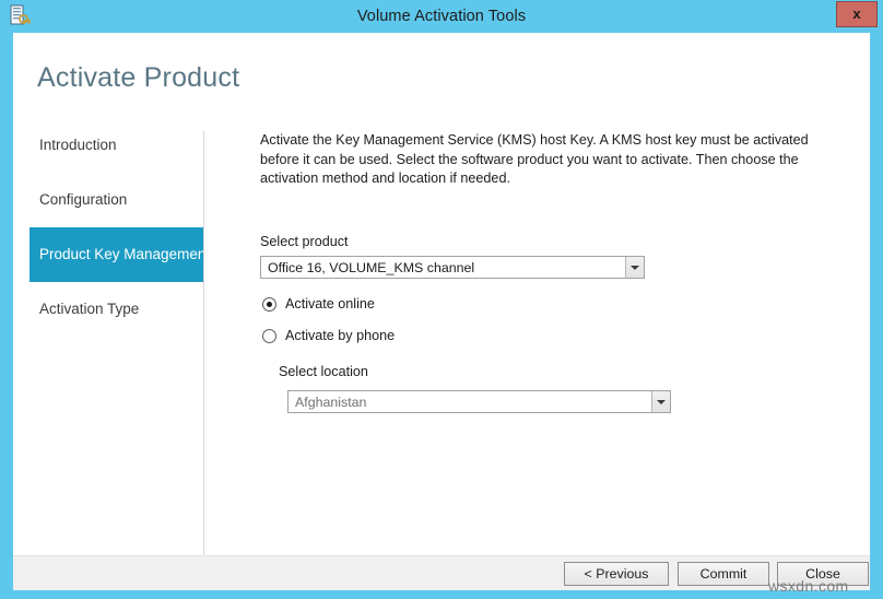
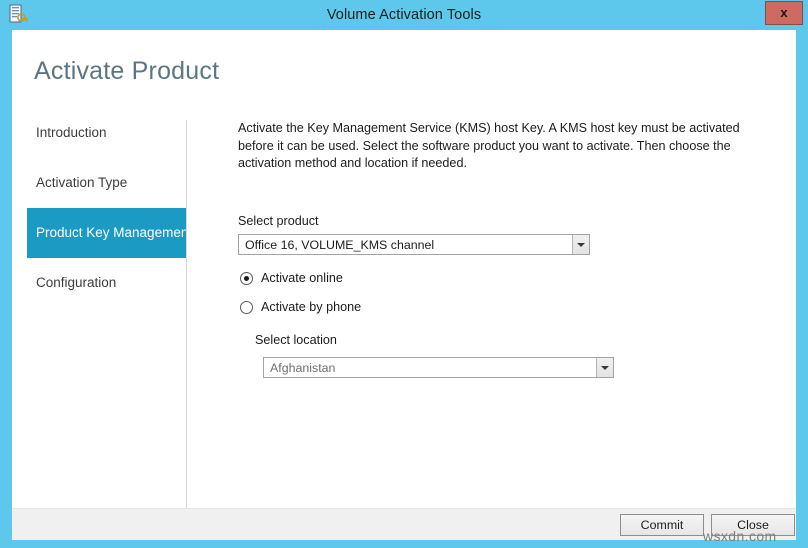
  Volume Activation Tools
  x
  Activate Product
  Introduction
- Configuration
+ Activation Type
  Product Key Management
- Activation Type
+ Configuration
  Activate the Key Management Service (KMS) host Key. A KMS host key must be activated before it can be used. Select the software product you want to activate. Then choose the activation method and location if needed.
  Select product
  Office 16, VOLUME_KMS channel
  Activate online
  Activate by phone
  Select location
  Afghanistan
- < Previous
  Commit
  Close
  wsxdn.com
